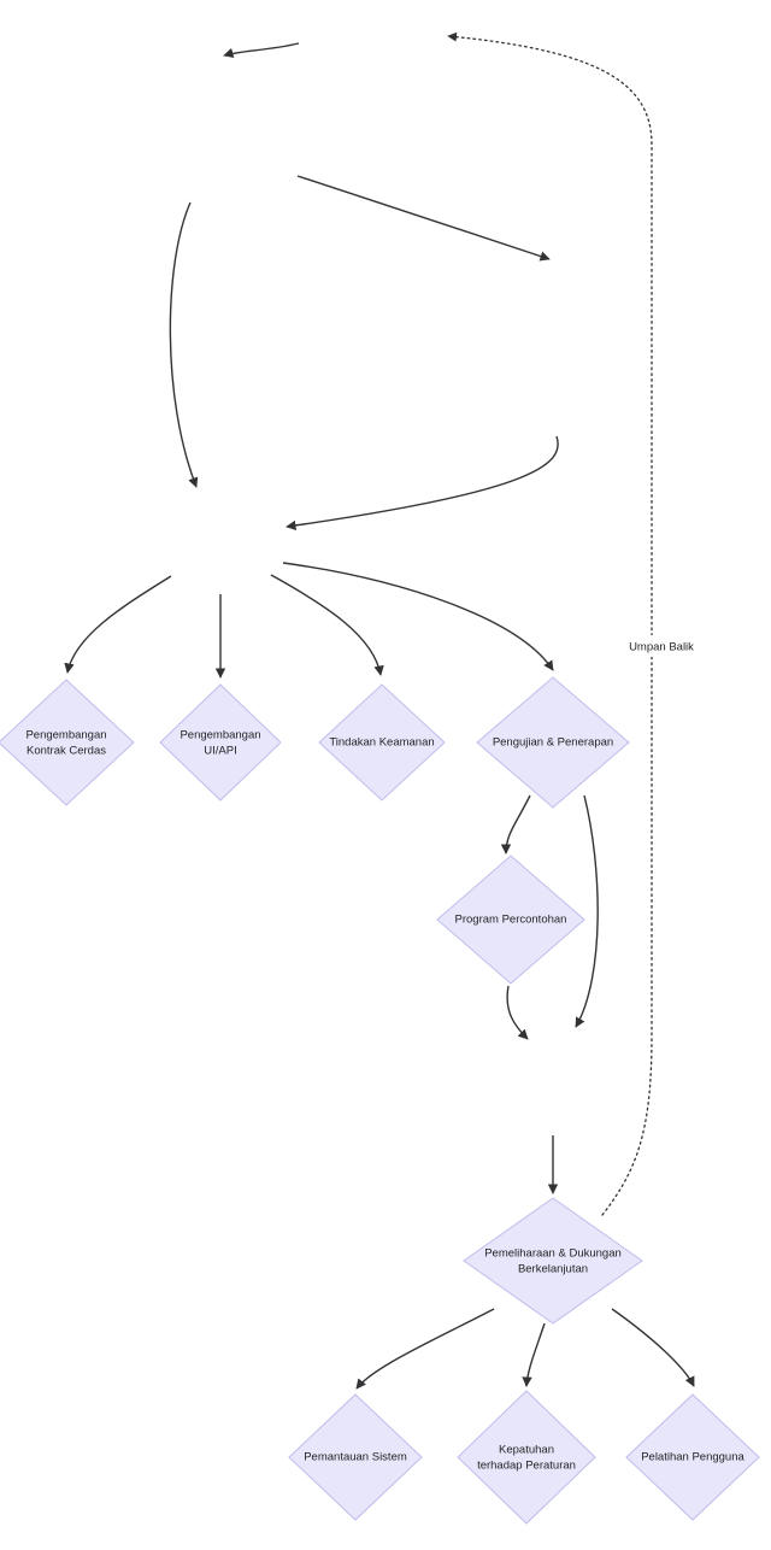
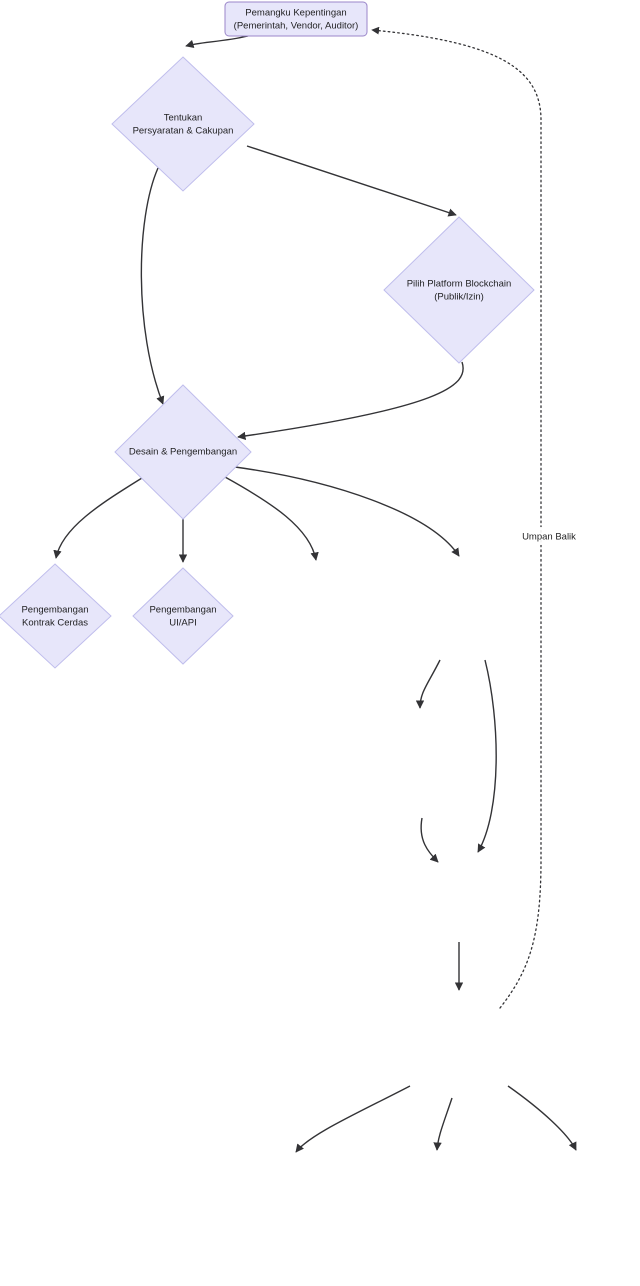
  Umpan Balik
+ Pemangku Kepentingan
+ (Pemerintah, Vendor, Auditor)
+ Tentukan
+ Persyaratan & Cakupan
+ Pilih Platform Blockchain
+ (Publik/Izin)
+ Desain & Pengembangan
  Pengembangan
  Kontrak Cerdas
  Pengembangan
  UI/API
- Tindakan Keamanan
- Pengujian & Penerapan
- Program Percontohan
- Pemeliharaan & Dukungan
- Berkelanjutan
- Pemantauan Sistem
- Kepatuhan
- terhadap Peraturan
- Pelatihan Pengguna
